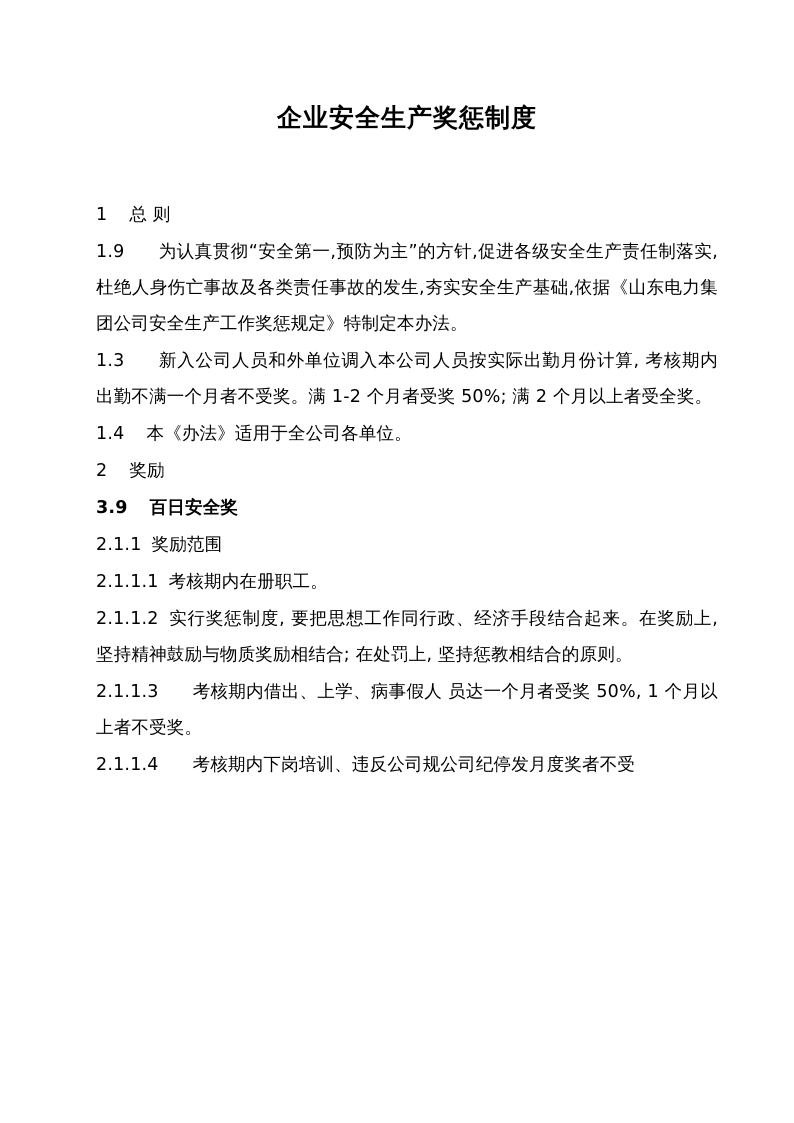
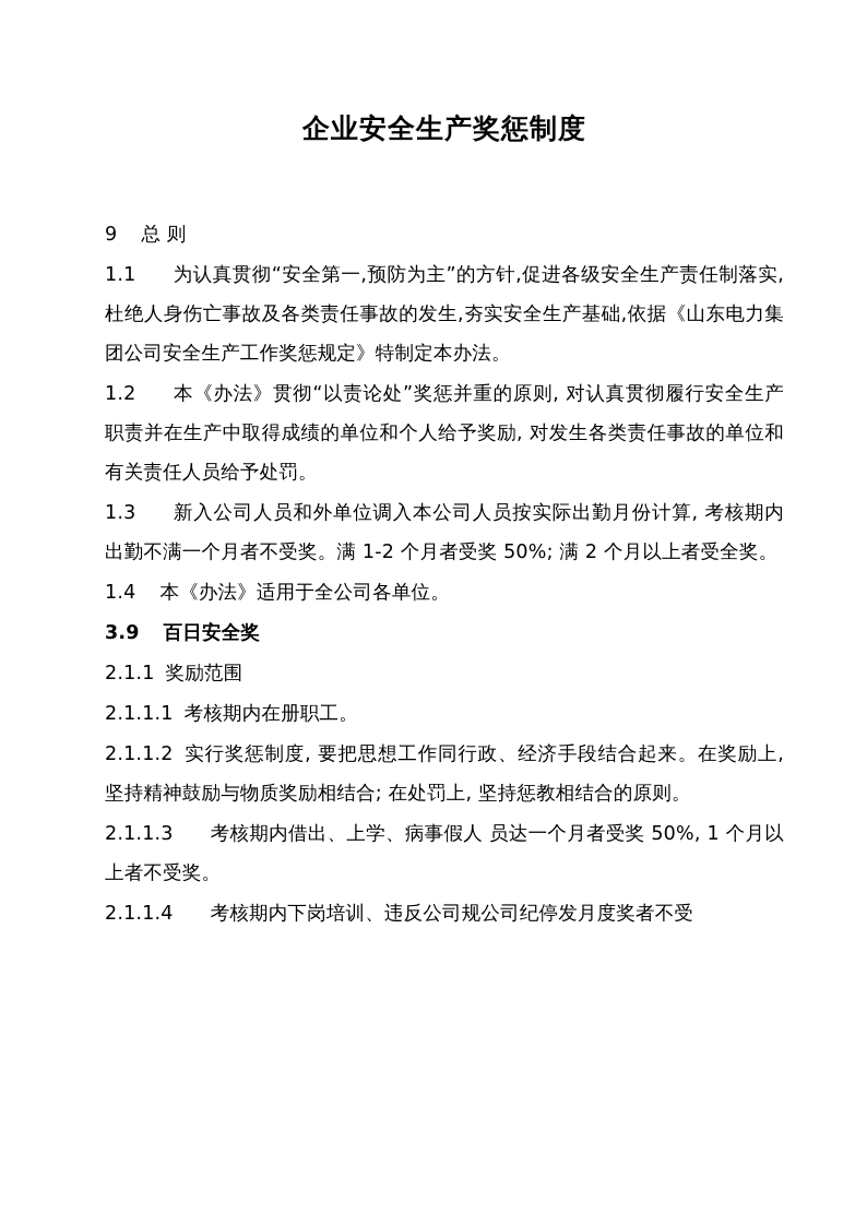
  企业安全生产奖惩制度
- 1 总 则
+ 9 总 则
- 1.9 为认真贯彻“安全第一,预防为主”的方针,促进各级安全生产责任制落实,杜绝人身伤亡事故及各类责任事故的发生,夯实安全生产基础,依据《山东电力集团公司安全生产工作奖惩规定》特制定本办法。
+ 1.1 为认真贯彻“安全第一,预防为主”的方针,促进各级安全生产责任制落实,杜绝人身伤亡事故及各类责任事故的发生,夯实安全生产基础,依据《山东电力集团公司安全生产工作奖惩规定》特制定本办法。
+ 1.2 本《办法》贯彻“以责论处”奖惩并重的原则, 对认真贯彻履行安全生产职责并在生产中取得成绩的单位和个人给予奖励, 对发生各类责任事故的单位和有关责任人员给予处罚。
  1.3 新入公司人员和外单位调入本公司人员按实际出勤月份计算, 考核期内出勤不满一个月者不受奖。满 1-2 个月者受奖 50%; 满 2 个月以上者受全奖。
  1.4 本《办法》适用于全公司各单位。
- 2 奖励
  3.9 百日安全奖
  2.1.1 奖励范围
  2.1.1.1 考核期内在册职工。
  2.1.1.2 实行奖惩制度, 要把思想工作同行政、经济手段结合起来。在奖励上, 坚持精神鼓励与物质奖励相结合; 在处罚上, 坚持惩教相结合的原则。
  2.1.1.3 考核期内借出、上学、病事假人 员达一个月者受奖 50%, 1 个月以上者不受奖。
  2.1.1.4 考核期内下岗培训、违反公司规公司纪停发月度奖者不受
